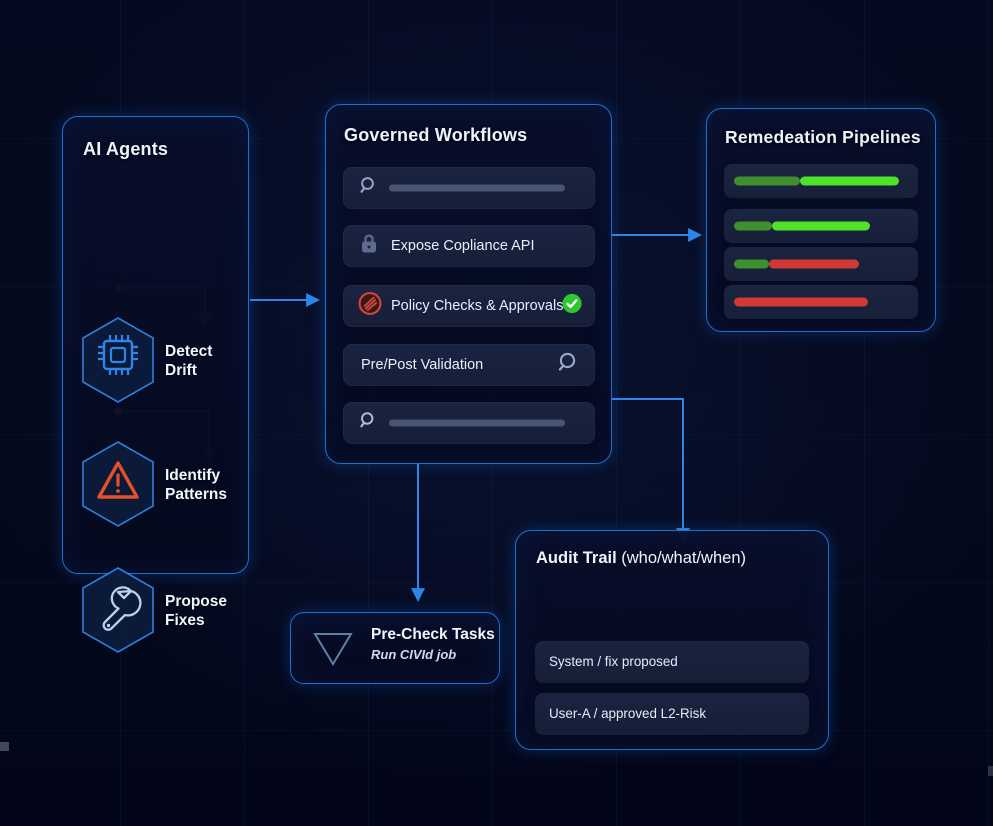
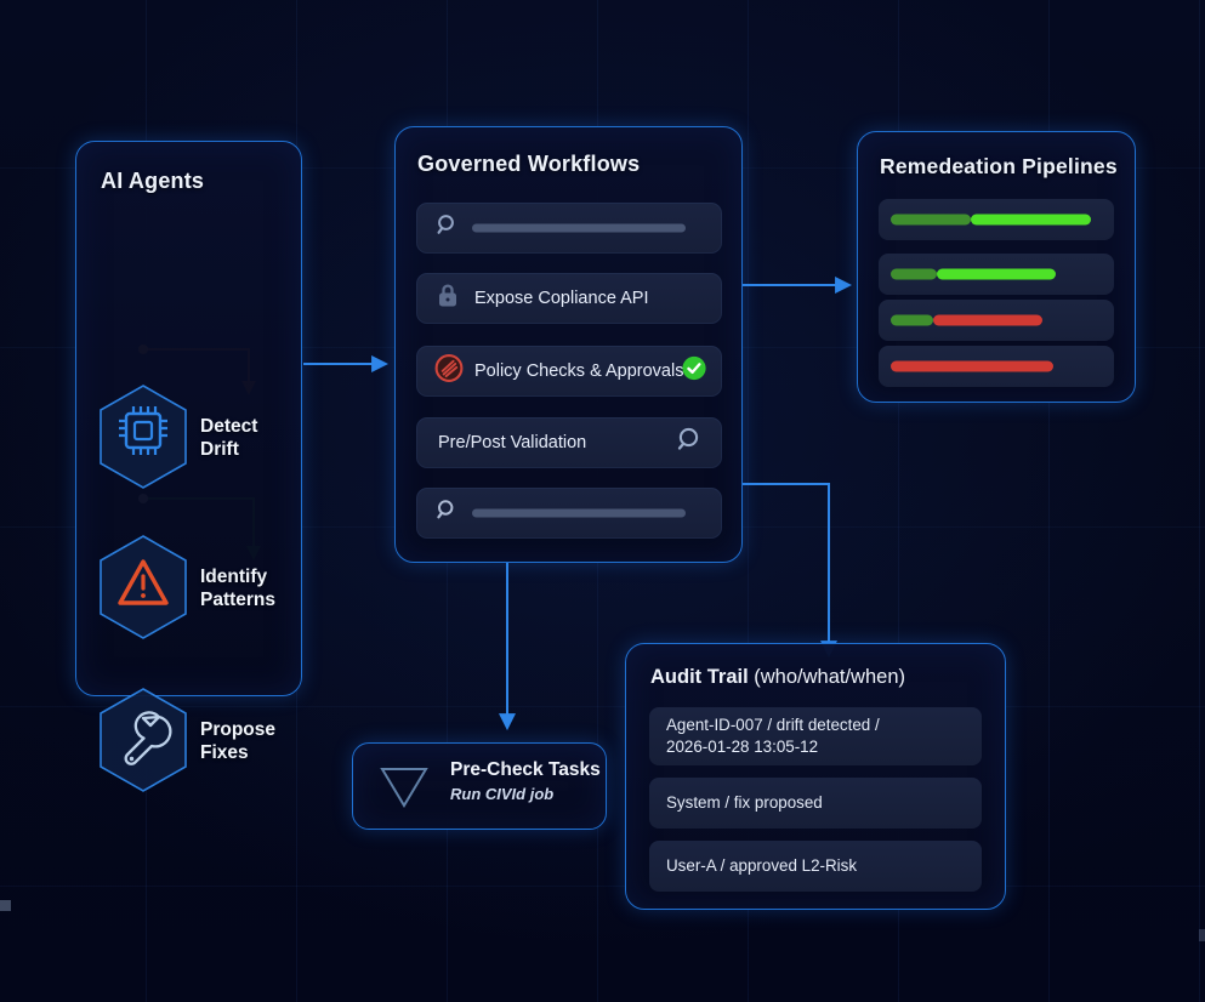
  AI Agents
  Detect
  Drift
  Identify
  Patterns
  Propose
  Fixes
  Governed Workflows
  Expose Copliance API
  Policy Checks & Approvals
  Pre/Post Validation
  Remedeation Pipelines
  Pre-Check Tasks
  Run CIVId job
  Audit Trail (who/what/when)
+ Agent-ID-007 / drift detected /
+ 2026-01-28 13:05-12
  System / fix proposed
  User-A / approved L2-Risk
